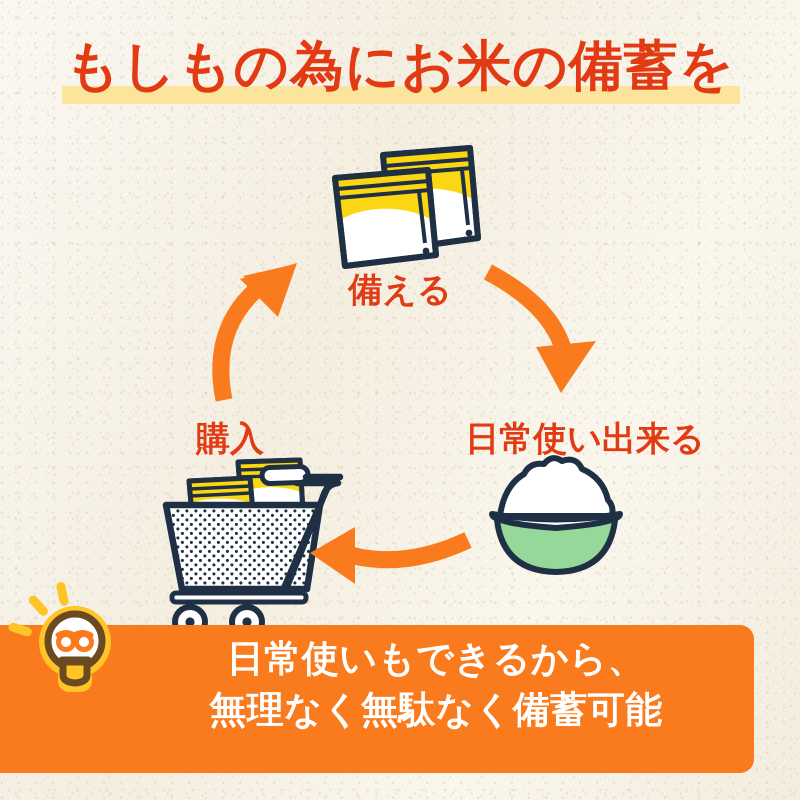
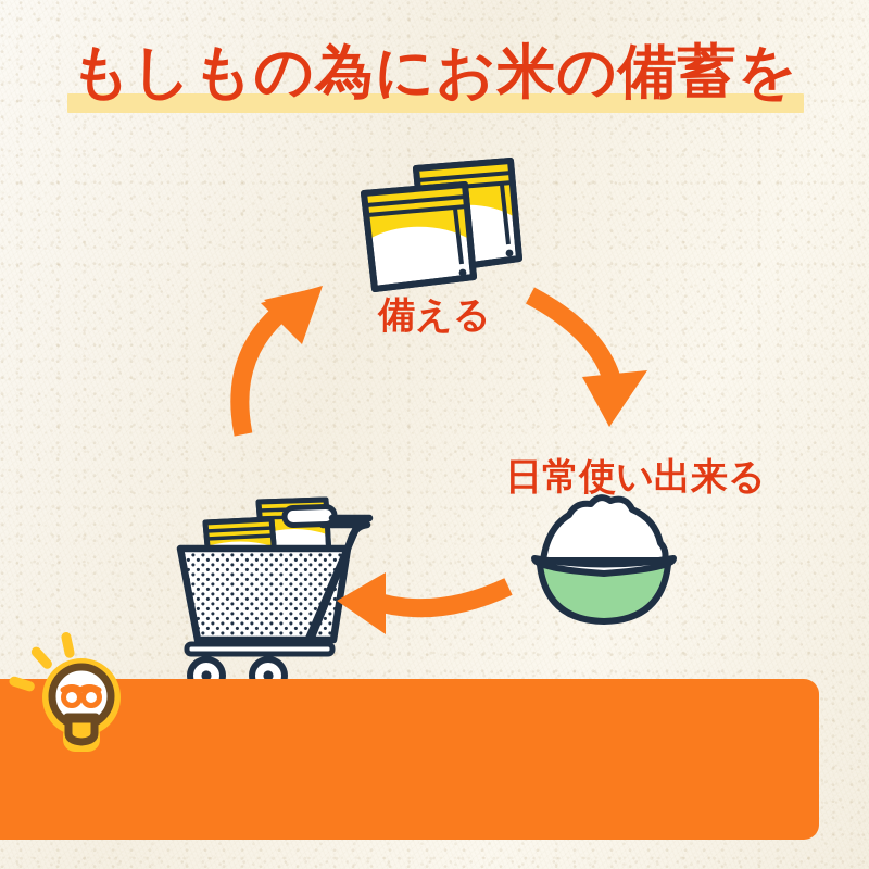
  もしもの為にお米の備蓄を
  備える
  日常使い出来る
- 購入
- 日常使いもできるから、
- 無理なく無駄なく備蓄可能
